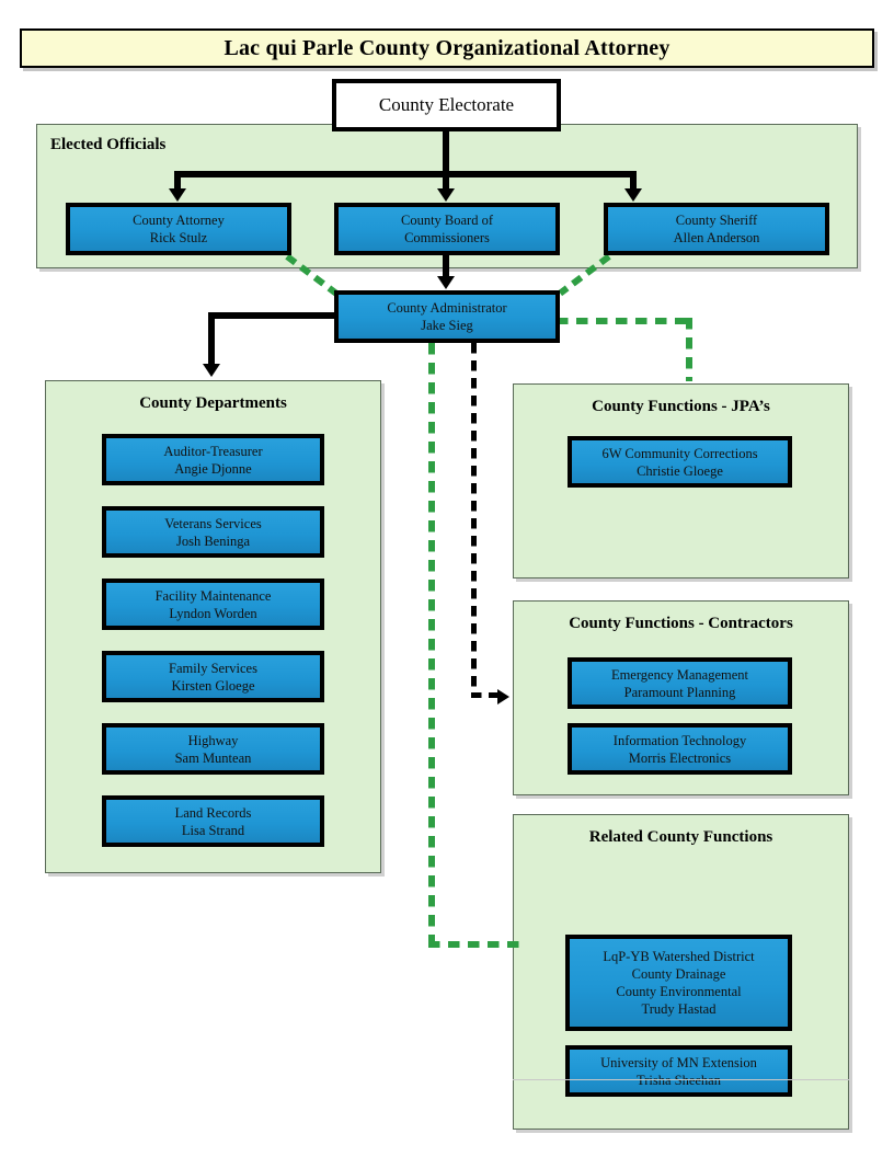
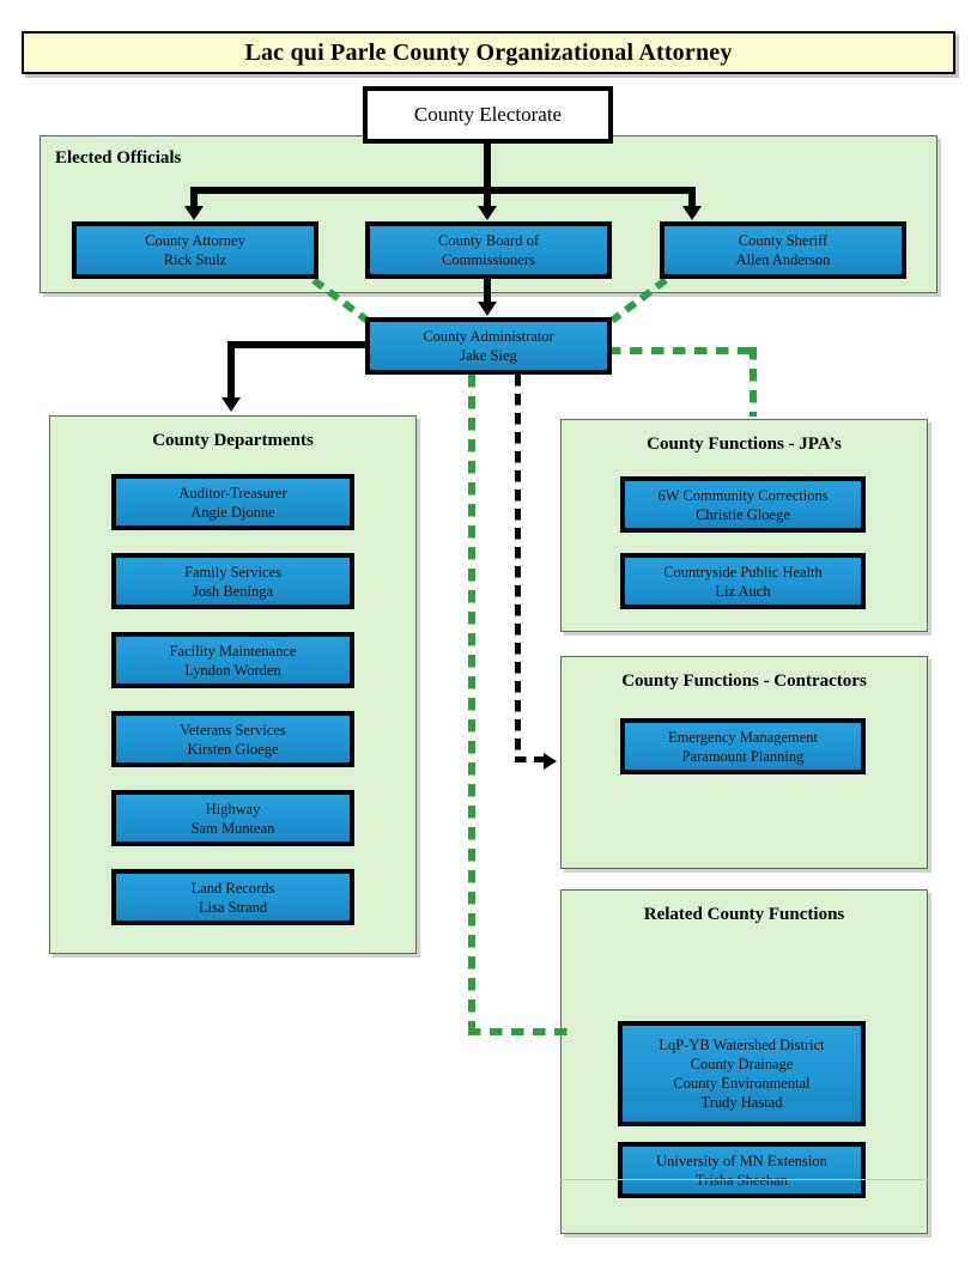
  Lac qui Parle County Organizational Attorney
  Elected Officials
  County Electorate
  County Attorney
  Rick Stulz
  County Board of
  Commissioners
  County Sheriff
  Allen Anderson
  County Administrator
  Jake Sieg
  County Departments
  Auditor-Treasurer
  Angie Djonne
- Veterans Services
+ Family Services
  Josh Beninga
  Facility Maintenance
  Lyndon Worden
- Family Services
+ Veterans Services
  Kirsten Gloege
  Highway
  Sam Muntean
  Land Records
  Lisa Strand
  County Functions - JPA’s
  6W Community Corrections
  Christie Gloege
+ Countryside Public Health
+ Liz Auch
  County Functions - Contractors
  Emergency Management
  Paramount Planning
- Information Technology
- Morris Electronics
  Related County Functions
  LqP-YB Watershed District
  County Drainage
  County Environmental
  Trudy Hastad
  University of MN Extension
